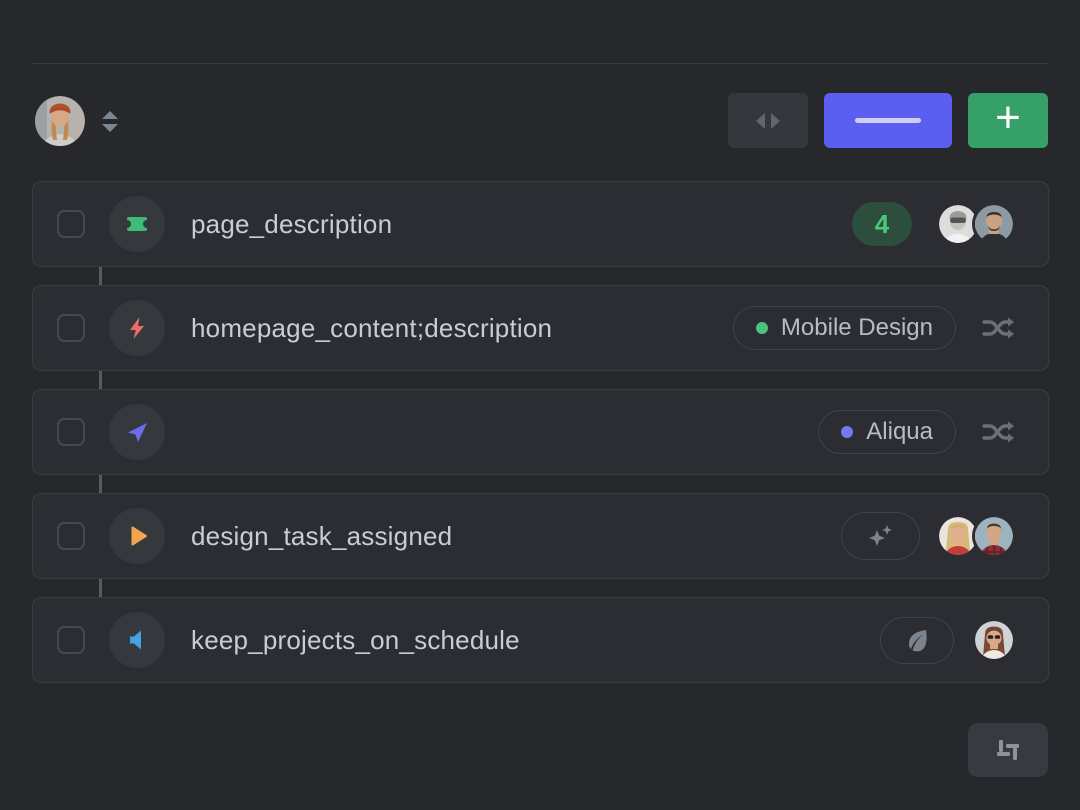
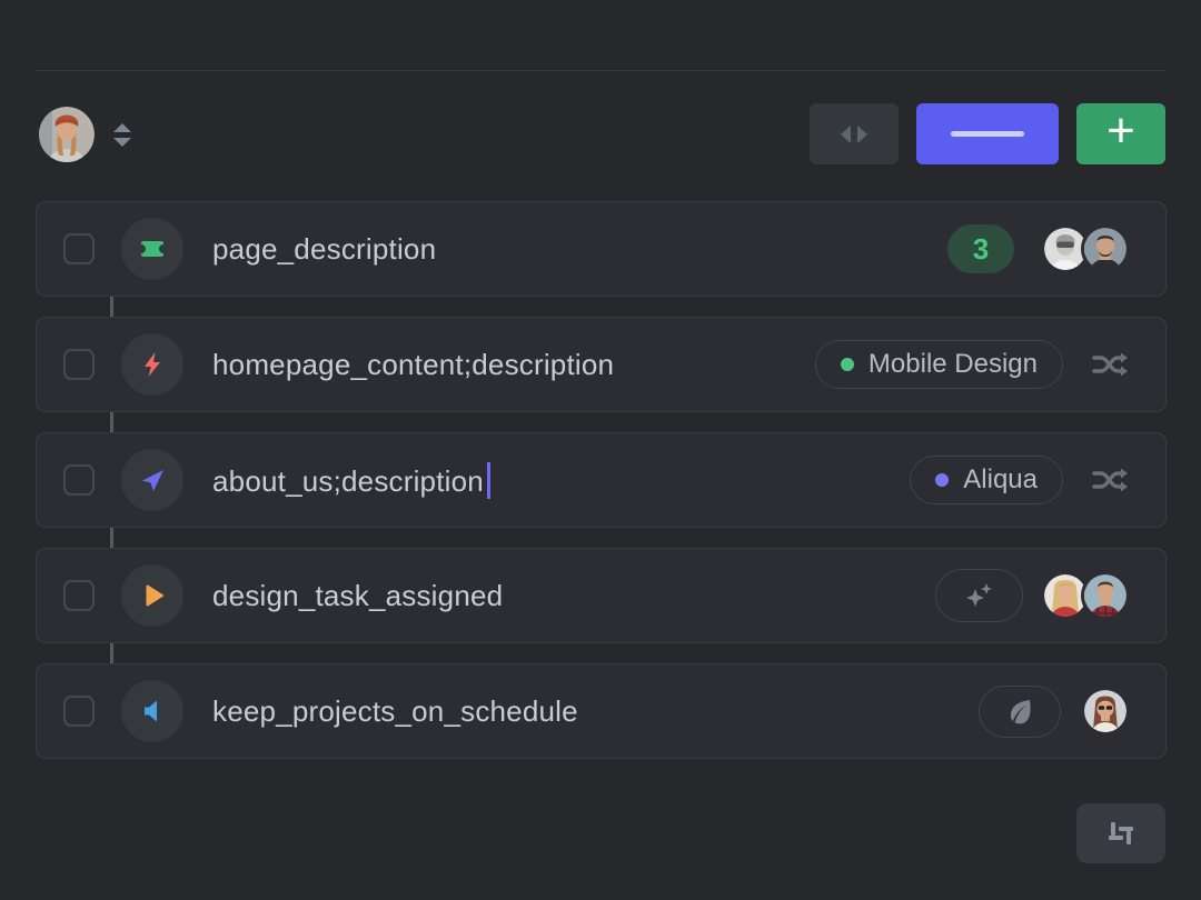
  +
  page_description
- 4
+ 3
  homepage_content;description
  Mobile Design
+ about_us;description
  Aliqua
  design_task_assigned
  keep_projects_on_schedule
